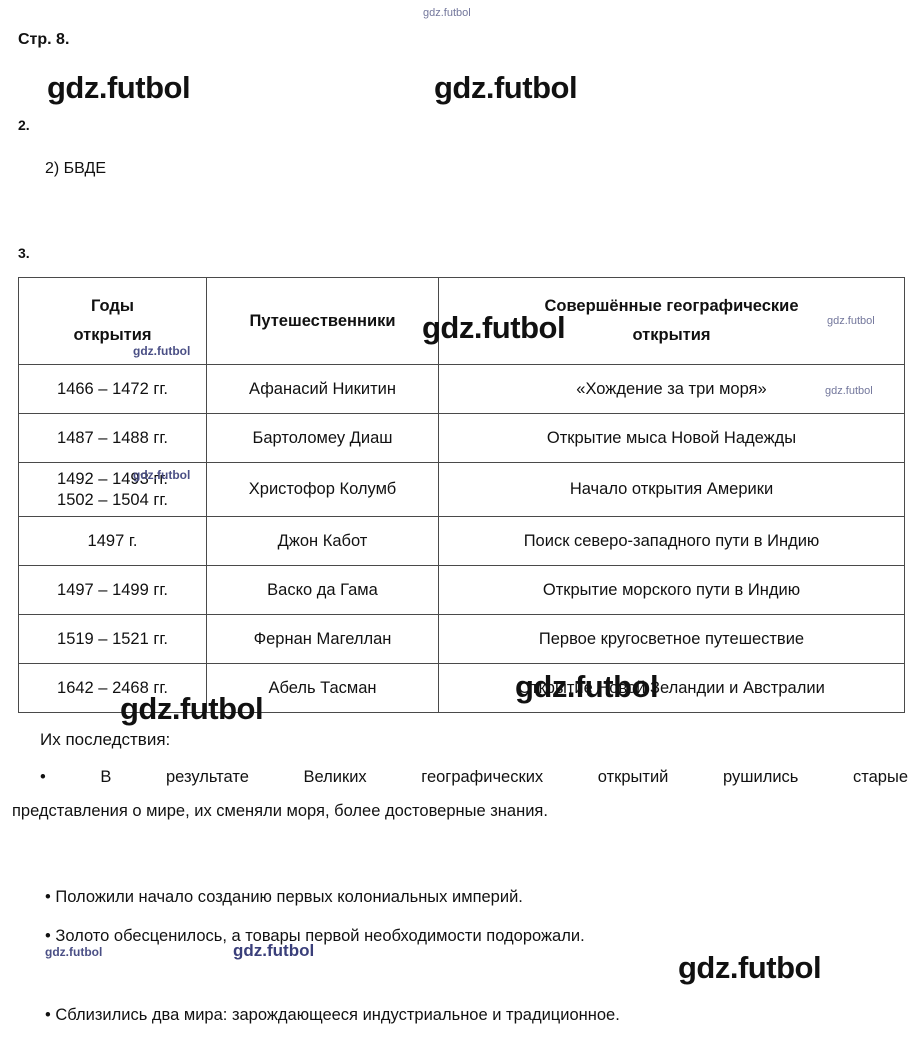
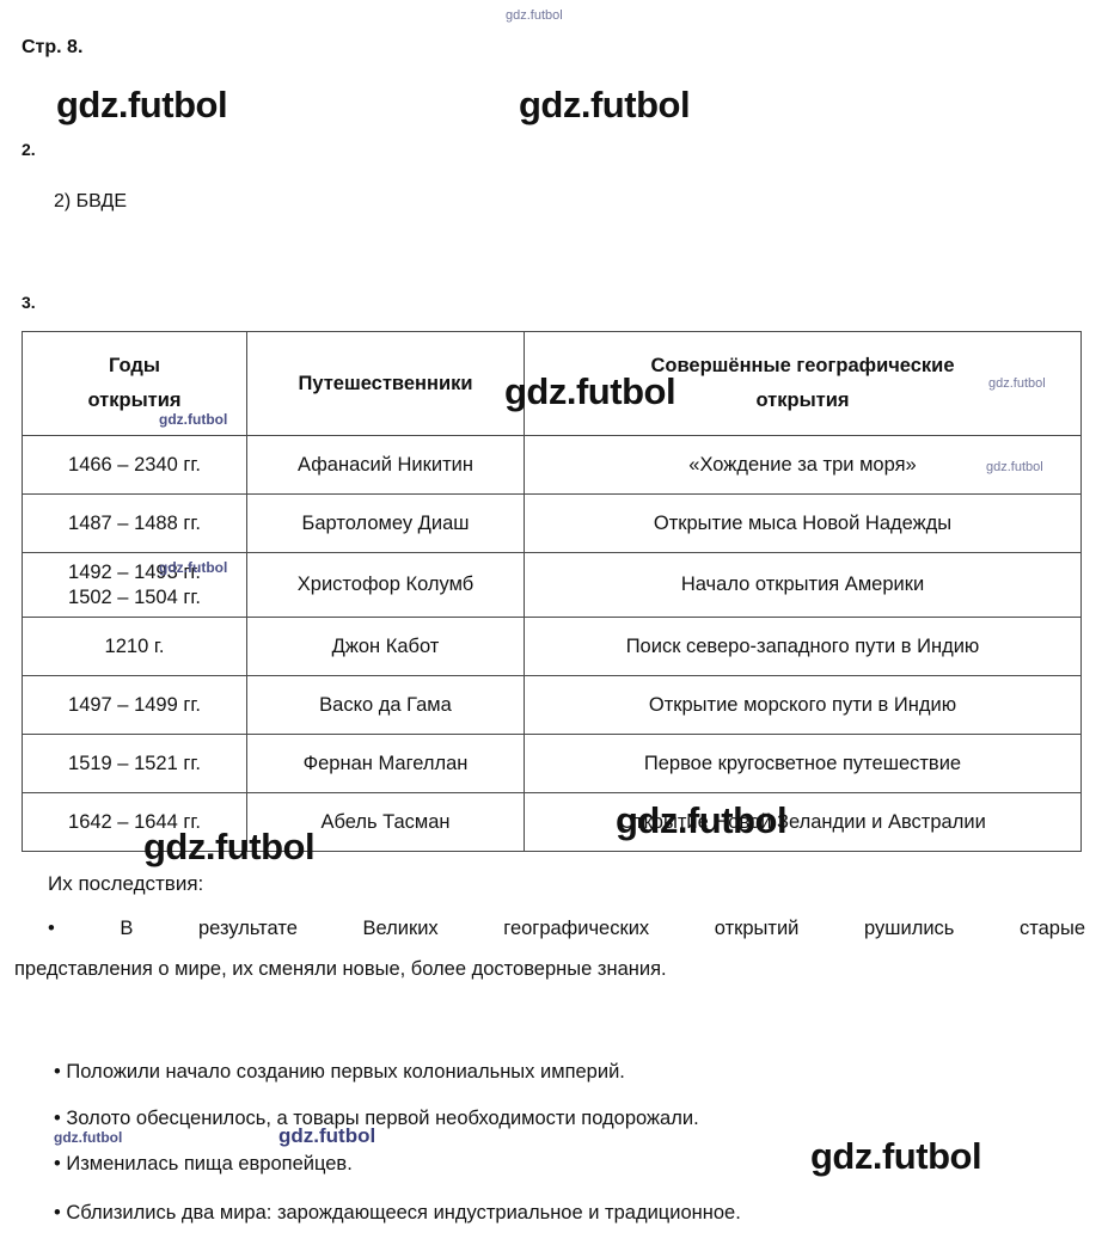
  gdz.futbol
  Стр. 8.
  gdz.futbol
  gdz.futbol
  2.
  2) БВДЕ
  3.
  Годы открытия	Путешественники	Совершённые географические открытия
- 1466 – 1472 гг.	Афанасий Никитин	«Хождение за три моря»
+ 1466 – 2340 гг.	Афанасий Никитин	«Хождение за три моря»
  1487 – 1488 гг.	Бартоломеу Диаш	Открытие мыса Новой Надежды
  1492 – 1493 гг. 1502 – 1504 гг.	Христофор Колумб	Начало открытия Америки
- 1497 г.	Джон Кабот	Поиск северо-западного пути в Индию
+ 1210 г.	Джон Кабот	Поиск северо-западного пути в Индию
  1497 – 1499 гг.	Васко да Гама	Открытие морского пути в Индию
  1519 – 1521 гг.	Фернан Магеллан	Первое кругосветное путешествие
- 1642 – 2468 гг.	Абель Тасман	Открытие Новой Зеландии и Австралии
+ 1642 – 1644 гг.	Абель Тасман	Открытие Новой Зеландии и Австралии
  gdz.futbol
  gdz.futbol
  gdz.futbol
  gdz.futbol
  gdz.futbol
  gdz.futbol
  gdz.futbol
  Их последствия:
  • В результате Великих географических открытий рушились старые
- представления о мире, их сменяли моря, более достоверные знания.
+ представления о мире, их сменяли новые, более достоверные знания.
  • Положили начало созданию первых колониальных империй.
  • Золото обесценилось, а товары первой необходимости подорожали.
+ • Изменилась пища европейцев.
  • Сблизились два мира: зарождающееся индустриальное и традиционное.
  gdz.futbol
  gdz.futbol
  gdz.futbol
